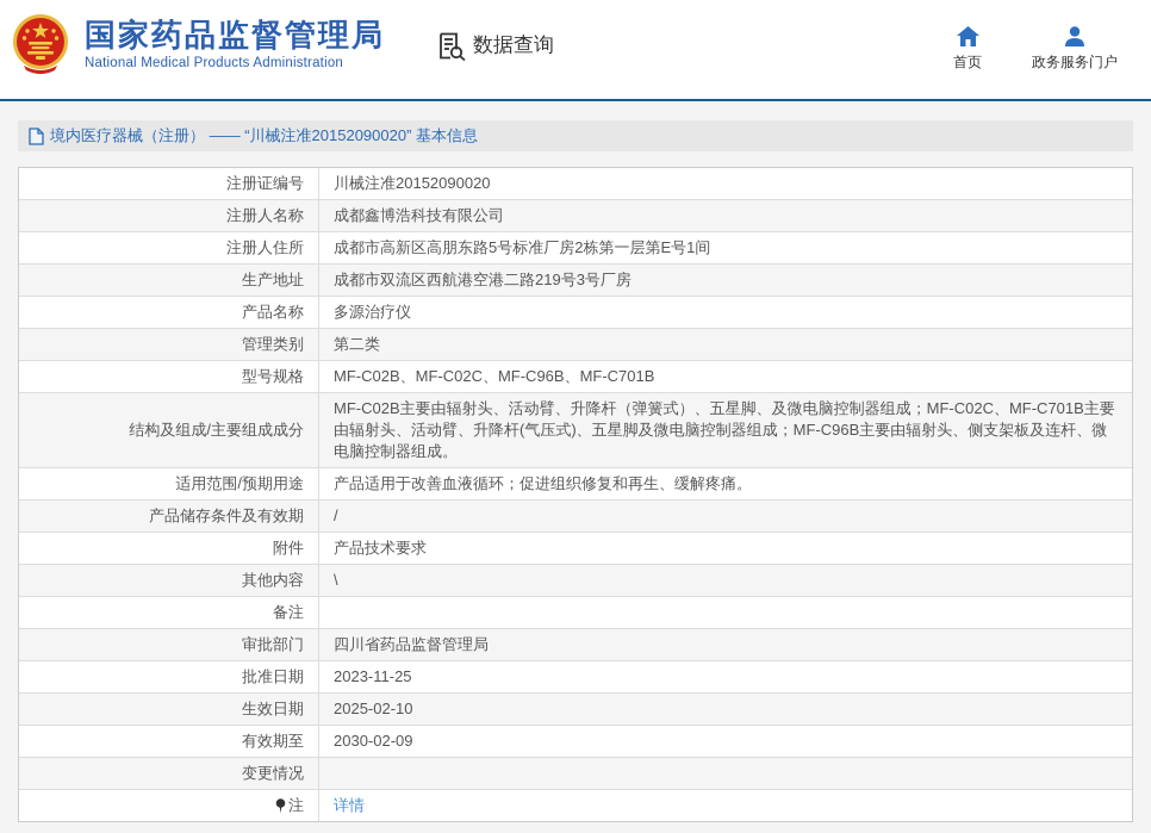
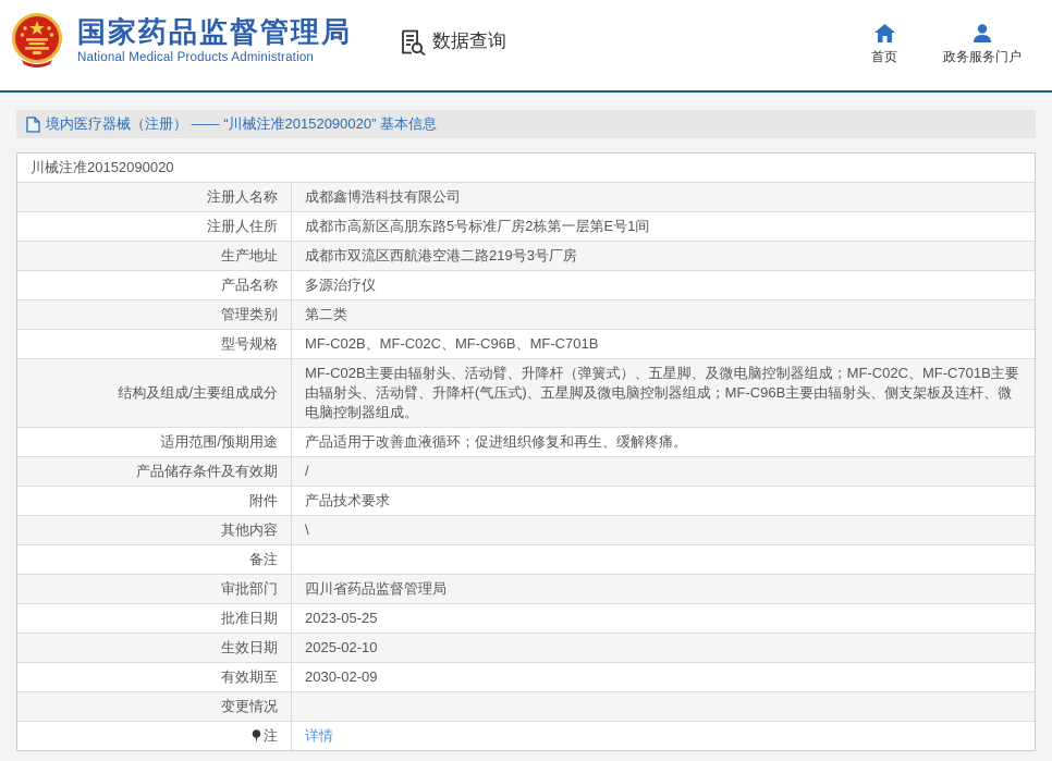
  国家药品监督管理局
  National Medical Products Administration
  数据查询
  首页
  政务服务门户
  境内医疗器械（注册） —— “川械注准20152090020” 基本信息
- 注册证编号
  川械注准20152090020
  注册人名称
  成都鑫博浩科技有限公司
  注册人住所
  成都市高新区高朋东路5号标准厂房2栋第一层第E号1间
  生产地址
  成都市双流区西航港空港二路219号3号厂房
  产品名称
  多源治疗仪
  管理类别
  第二类
  型号规格
  MF-C02B、MF-C02C、MF-C96B、MF-C701B
  结构及组成/主要组成成分
  MF-C02B主要由辐射头、活动臂、升降杆（弹簧式）、五星脚、及微电脑控制器组成；MF-C02C、MF-C701B主要由辐射头、活动臂、升降杆(气压式)、五星脚及微电脑控制器组成；MF-C96B主要由辐射头、侧支架板及连杆、微电脑控制器组成。
  适用范围/预期用途
  产品适用于改善血液循环；促进组织修复和再生、缓解疼痛。
  产品储存条件及有效期
  /
  附件
  产品技术要求
  其他内容
  \
  备注
  审批部门
  四川省药品监督管理局
  批准日期
- 2023-11-25
+ 2023-05-25
  生效日期
  2025-02-10
  有效期至
  2030-02-09
  变更情况
  注
  详情
